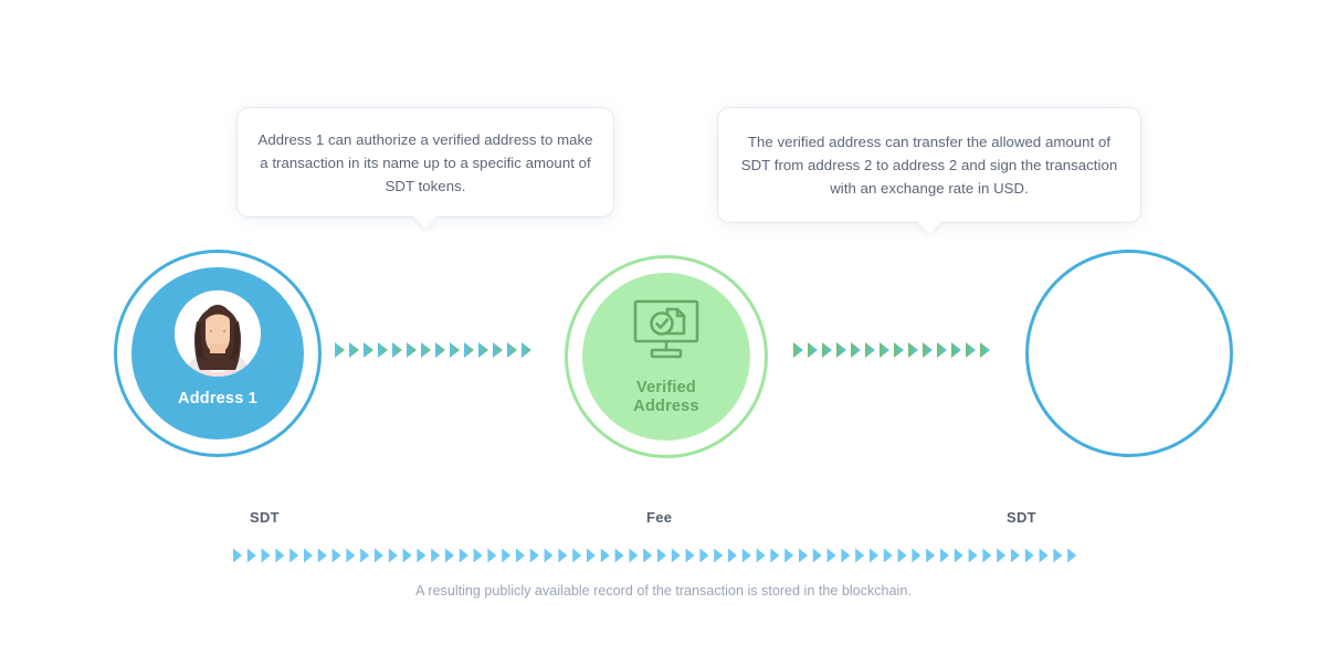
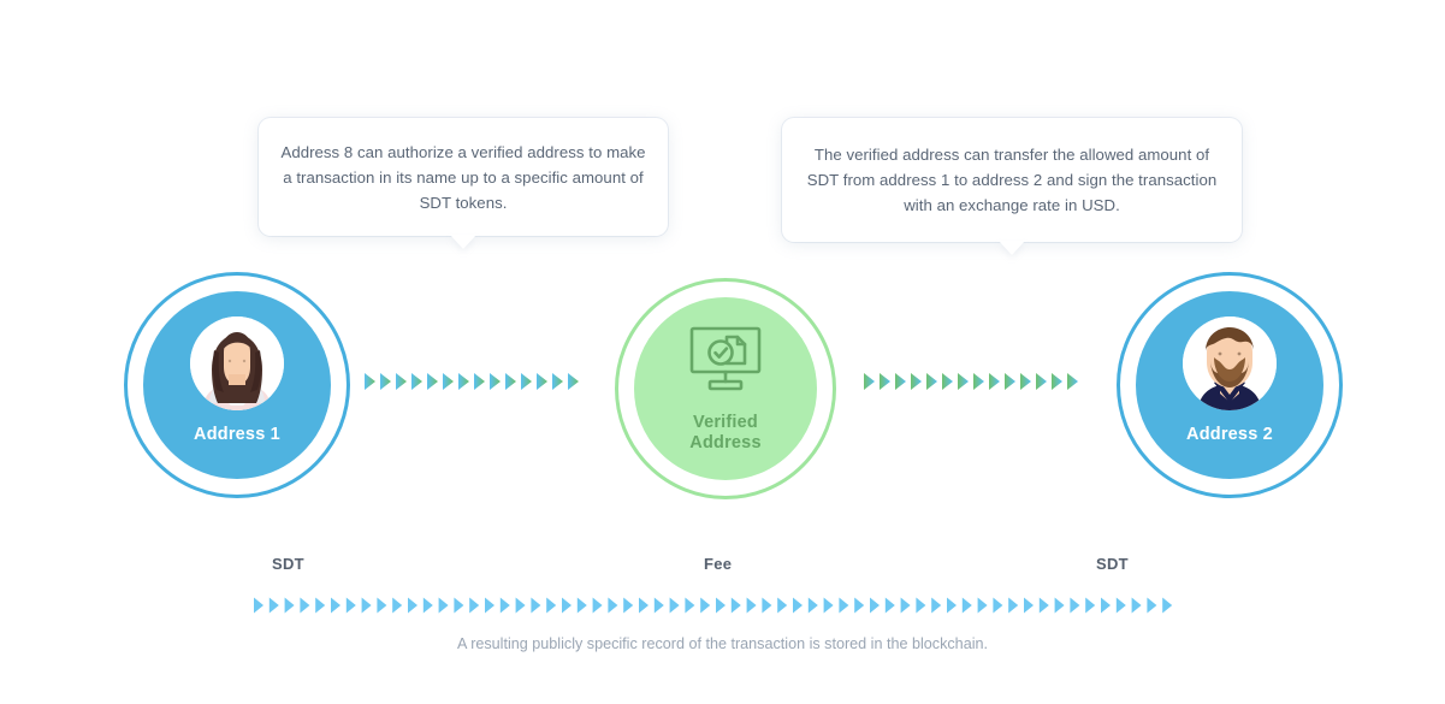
- Address 1 can authorize a verified address to make a transaction in its name up to a specific amount of SDT tokens.
+ Address 8 can authorize a verified address to make a transaction in its name up to a specific amount of SDT tokens.
- The verified address can transfer the allowed amount of SDT from address 2 to address 2 and sign the transaction with an exchange rate in USD.
+ The verified address can transfer the allowed amount of SDT from address 1 to address 2 and sign the transaction with an exchange rate in USD.
  Address 1
  Verified
  Address
+ Address 2
  SDT
  Fee
  SDT
- A resulting publicly available record of the transaction is stored in the blockchain.
+ A resulting publicly specific record of the transaction is stored in the blockchain.
